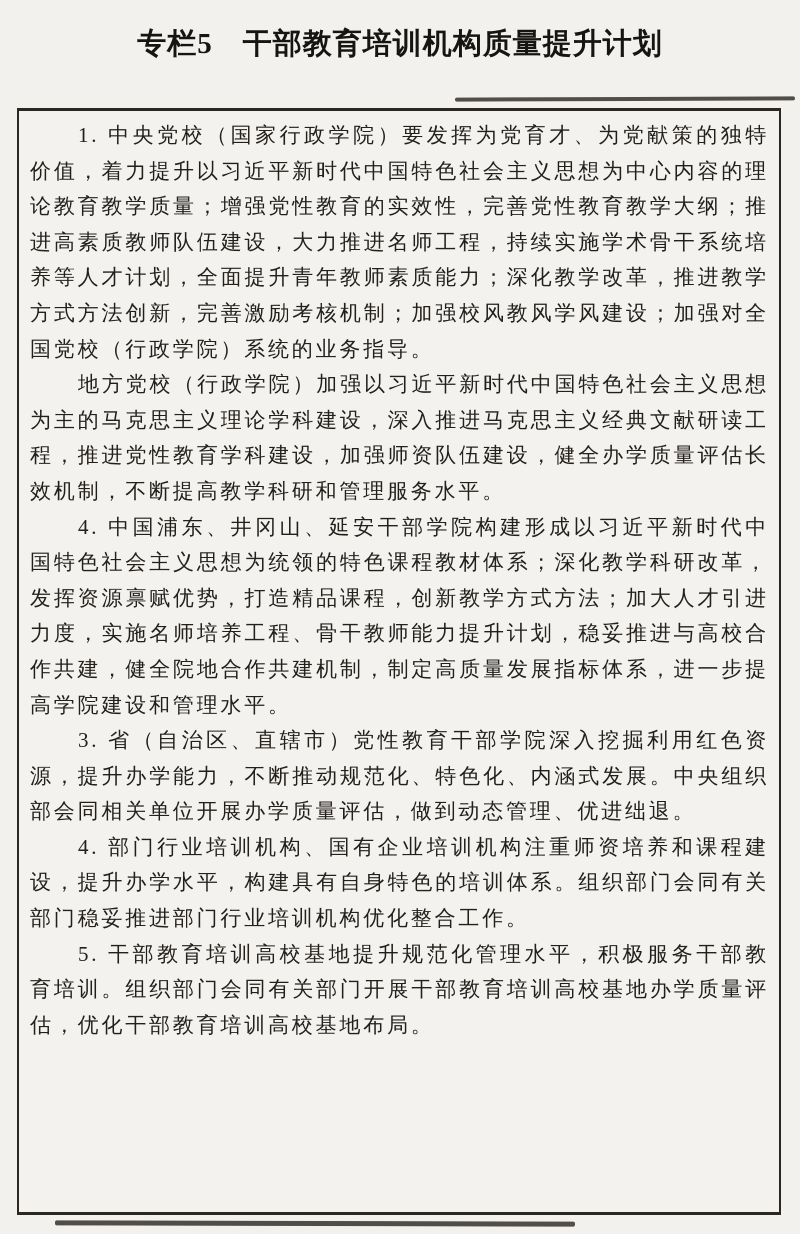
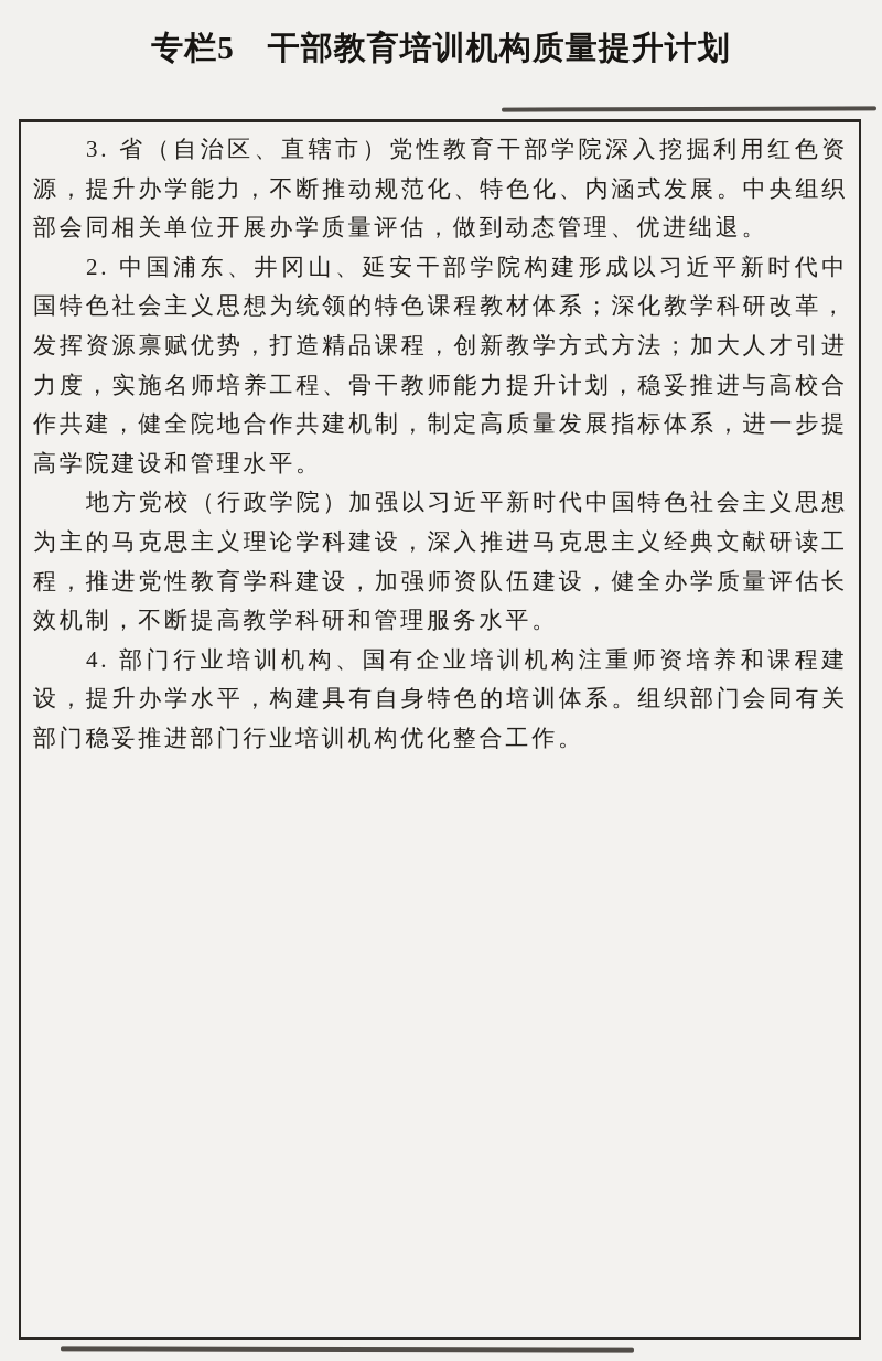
  专栏5 干部教育培训机构质量提升计划
- 1. 中央党校（国家行政学院）要发挥为党育才、为党献策的独特价值，着力提升以习近平新时代中国特色社会主义思想为中心内容的理论教育教学质量；增强党性教育的实效性，完善党性教育教学大纲；推进高素质教师队伍建设，大力推进名师工程，持续实施学术骨干系统培养等人才计划，全面提升青年教师素质能力；深化教学改革，推进教学方式方法创新，完善激励考核机制；加强校风教风学风建设；加强对全国党校（行政学院）系统的业务指导。
- 地方党校（行政学院）加强以习近平新时代中国特色社会主义思想为主的马克思主义理论学科建设，深入推进马克思主义经典文献研读工程，推进党性教育学科建设，加强师资队伍建设，健全办学质量评估长效机制，不断提高教学科研和管理服务水平。
+ 3. 省（自治区、直辖市）党性教育干部学院深入挖掘利用红色资源，提升办学能力，不断推动规范化、特色化、内涵式发展。中央组织部会同相关单位开展办学质量评估，做到动态管理、优进绌退。
- 4. 中国浦东、井冈山、延安干部学院构建形成以习近平新时代中国特色社会主义思想为统领的特色课程教材体系；深化教学科研改革，发挥资源禀赋优势，打造精品课程，创新教学方式方法；加大人才引进力度，实施名师培养工程、骨干教师能力提升计划，稳妥推进与高校合作共建，健全院地合作共建机制，制定高质量发展指标体系，进一步提高学院建设和管理水平。
+ 2. 中国浦东、井冈山、延安干部学院构建形成以习近平新时代中国特色社会主义思想为统领的特色课程教材体系；深化教学科研改革，发挥资源禀赋优势，打造精品课程，创新教学方式方法；加大人才引进力度，实施名师培养工程、骨干教师能力提升计划，稳妥推进与高校合作共建，健全院地合作共建机制，制定高质量发展指标体系，进一步提高学院建设和管理水平。
- 3. 省（自治区、直辖市）党性教育干部学院深入挖掘利用红色资源，提升办学能力，不断推动规范化、特色化、内涵式发展。中央组织部会同相关单位开展办学质量评估，做到动态管理、优进绌退。
+ 地方党校（行政学院）加强以习近平新时代中国特色社会主义思想为主的马克思主义理论学科建设，深入推进马克思主义经典文献研读工程，推进党性教育学科建设，加强师资队伍建设，健全办学质量评估长效机制，不断提高教学科研和管理服务水平。
  4. 部门行业培训机构、国有企业培训机构注重师资培养和课程建设，提升办学水平，构建具有自身特色的培训体系。组织部门会同有关部门稳妥推进部门行业培训机构优化整合工作。
- 5. 干部教育培训高校基地提升规范化管理水平，积极服务干部教育培训。组织部门会同有关部门开展干部教育培训高校基地办学质量评估，优化干部教育培训高校基地布局。
